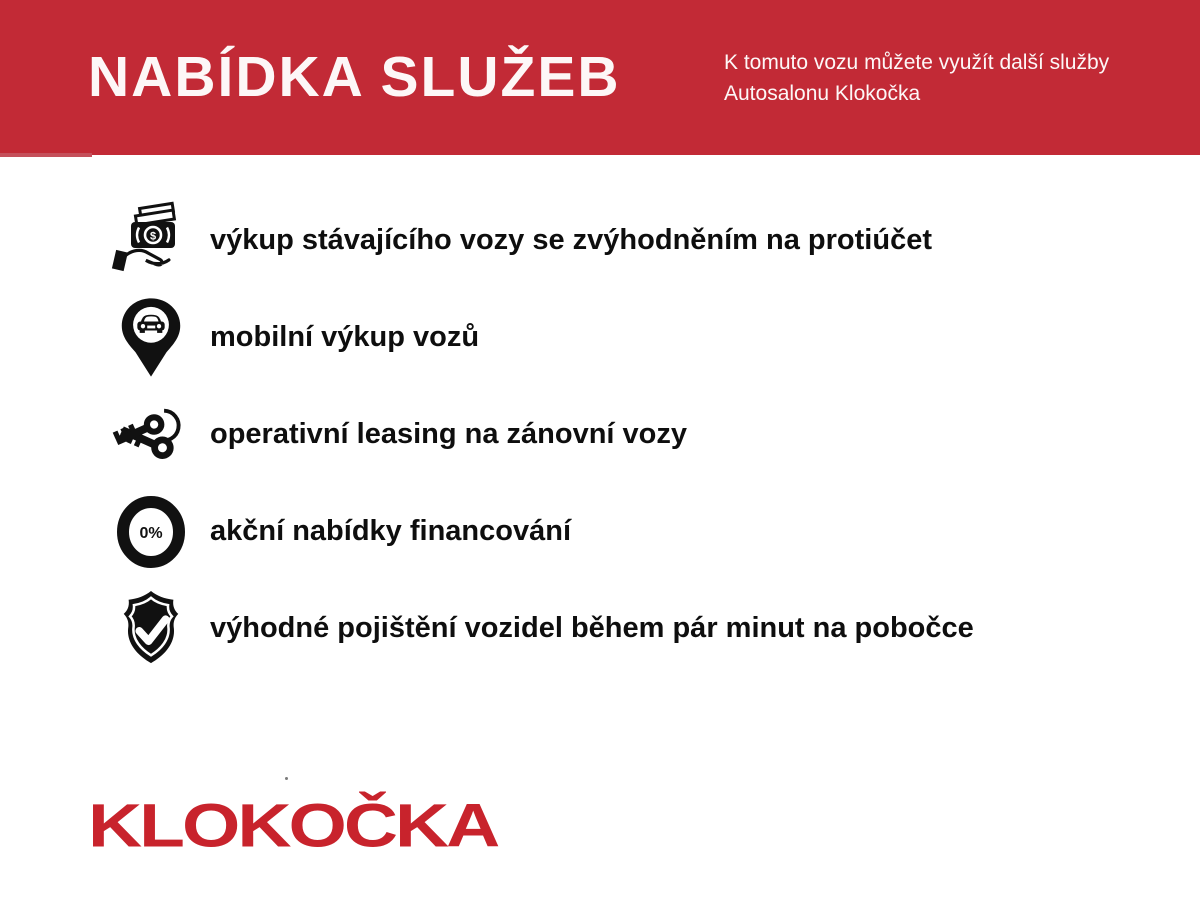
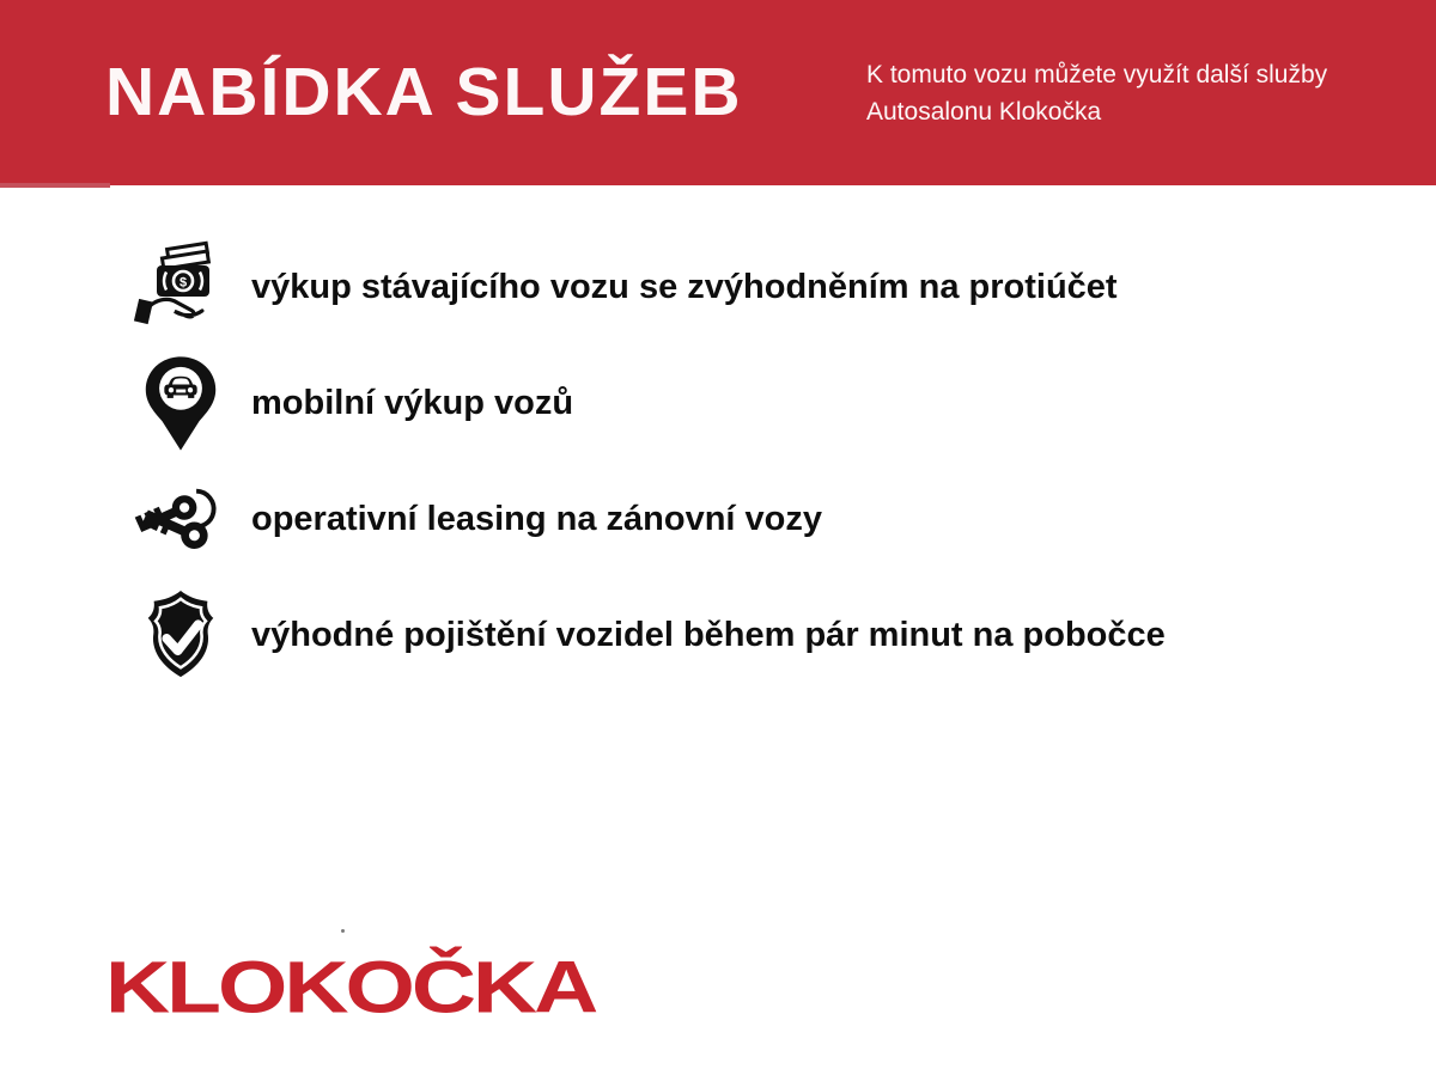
  NABÍDKA SLUŽEB
  K tomuto vozu můžete využít další služby
  Autosalonu Klokočka
  $
- výkup stávajícího vozy se zvýhodněním na protiúčet
+ výkup stávajícího vozu se zvýhodněním na protiúčet
  mobilní výkup vozů
  operativní leasing na zánovní vozy
- 0%
- akční nabídky financování
  výhodné pojištění vozidel během pár minut na pobočce
  KLOKOČKA
